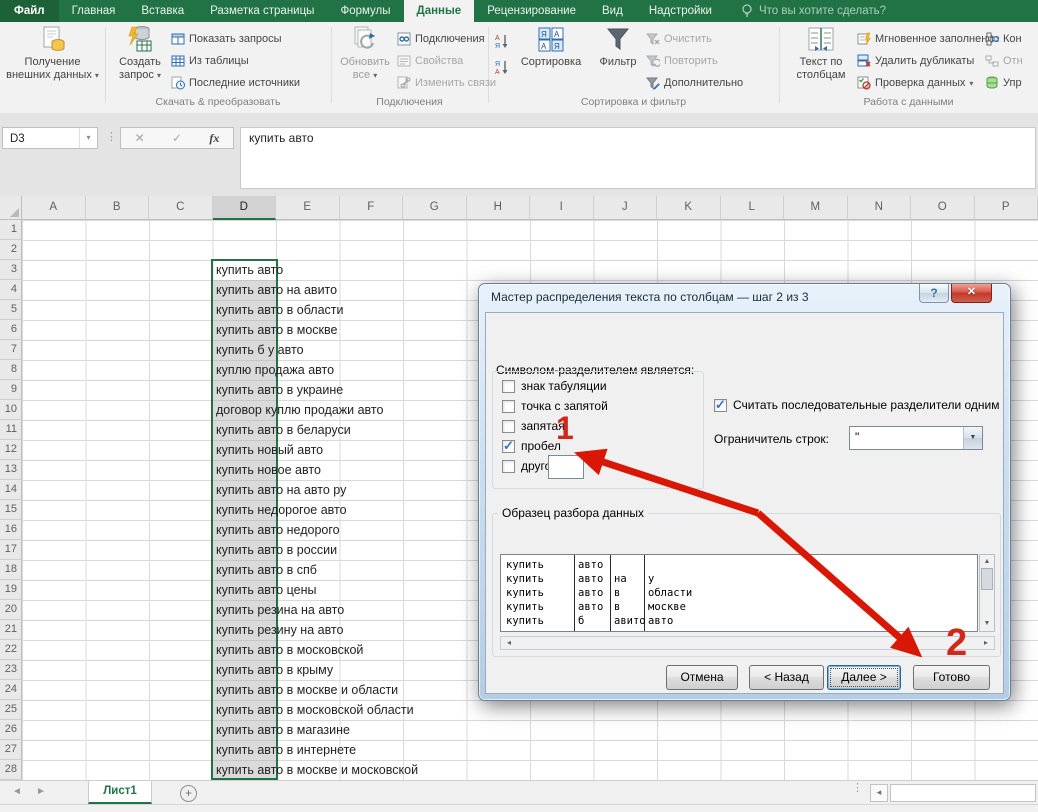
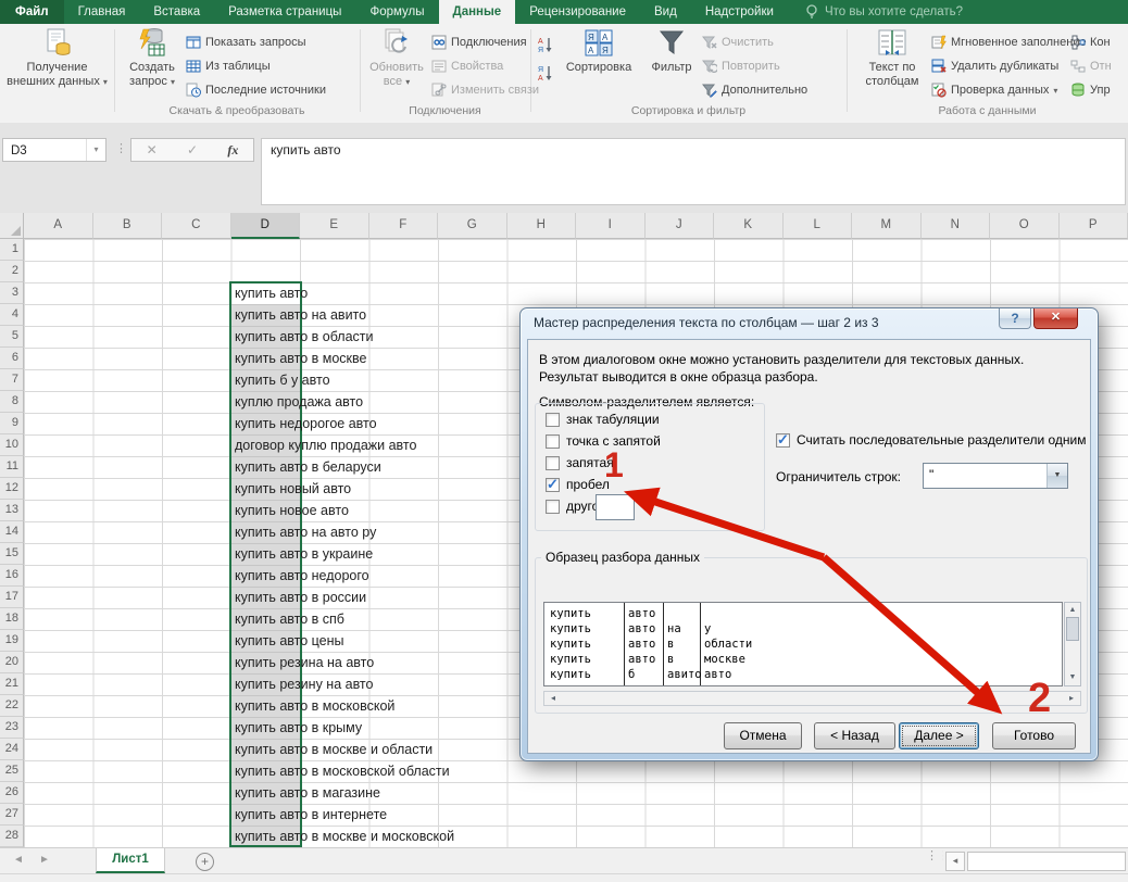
  Файл
  Главная
  Вставка
  Разметка страницы
  Формулы
  Данные
  Рецензирование
  Вид
  Надстройки
  Что вы хотите сделать?
  Получение
  внешних данных ▾
  Создать
  запрос ▾
  Показать запросы
  Из таблицы
  Последние источники
  Скачать & преобразовать
  Обновить
  все ▾
  Подключения
  Свойства
  Изменить связи
  Подключения
  Я
  А
  А
  Я
  Сортировка
  Фильтр
  Очистить
  Повторить
  Дополнительно
  Сортировка и фильтр
  Текст по
  столбцам
  Мгновенное заполнени
  Удалить дубликаты
  Проверка данных
  ▾
  Кон
  Отн
  Упр
  Работа с данными
  D3
  ▾
  ⋮
  ✕
  ✓
  fx
  купить авто
  A
  B
  C
  D
  E
  F
  G
  H
  I
  J
  K
  L
  M
  N
  O
  P
  1
  2
  3
  4
  5
  6
  7
  8
  9
  10
  11
  12
  13
  14
  15
  16
  17
  18
  19
  20
  21
  22
  23
  24
  25
  26
  27
  28
  купить авто
  купить авто на авито
  купить авто в области
  купить авто в москве
  купить б у авто
  куплю продажа авто
- купить авто в украине
+ купить недорогое авто
  договор куплю продажи авто
  купить авто в беларуси
  купить новый авто
  купить новое авто
  купить авто на авто ру
- купить недорогое авто
+ купить авто в украине
  купить авто недорого
  купить авто в россии
  купить авто в спб
  купить авто цены
  купить резина на авто
  купить резину на авто
  купить авто в московской
  купить авто в крыму
  купить авто в москве и области
  купить авто в московской области
  купить авто в магазине
  купить авто в интернете
  купить авто в москве и московской
  ◄
  ►
  Лист1
  +
  ◂
  Мастер распределения текста по столбцам — шаг 2 из 3
  ?
  ✕
+ В этом диалоговом окне можно установить разделители для текстовых данных. Результат выводится в окне образца разбора.
  Символом-разделителем является:
  знак табуляции
  точка с запятой
  запятая
  пробел
  Считать последовательные разделители одним
  Ограничитель строк:
  "
  Образец разбора данных
  купить
  авто
  купить
  авто
  на
  у
  купить
  авто
  в
  области
  купить
  авто
  в
  москве
  купить
  б
  авито
  авто
  ◂
  ▸
  Отмена
  < Назад
  Далее >
  Готово
  1
  2
